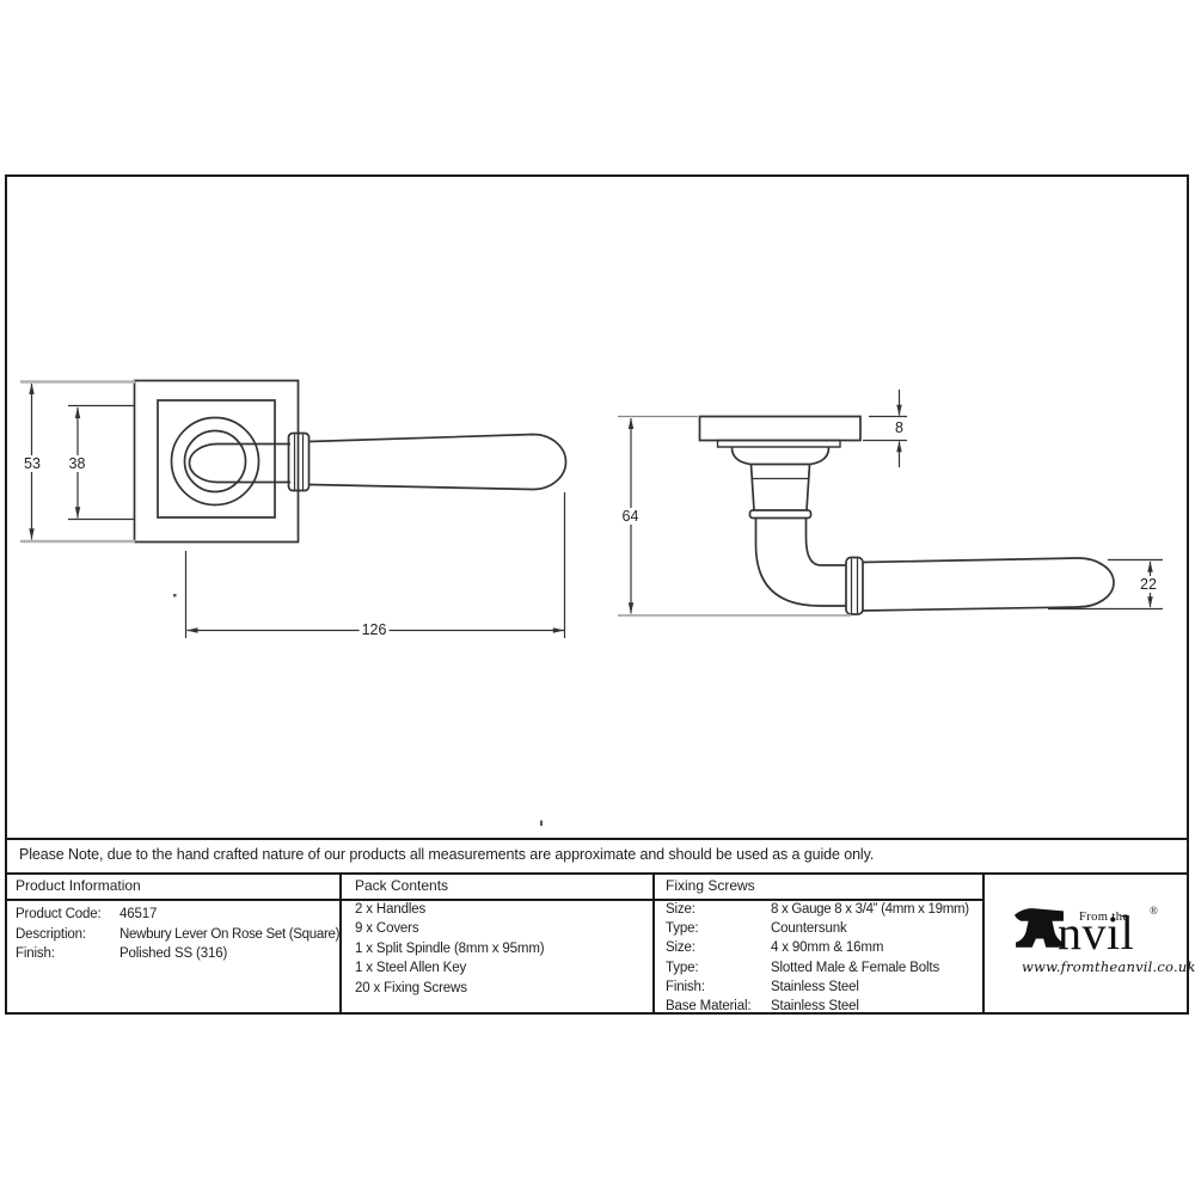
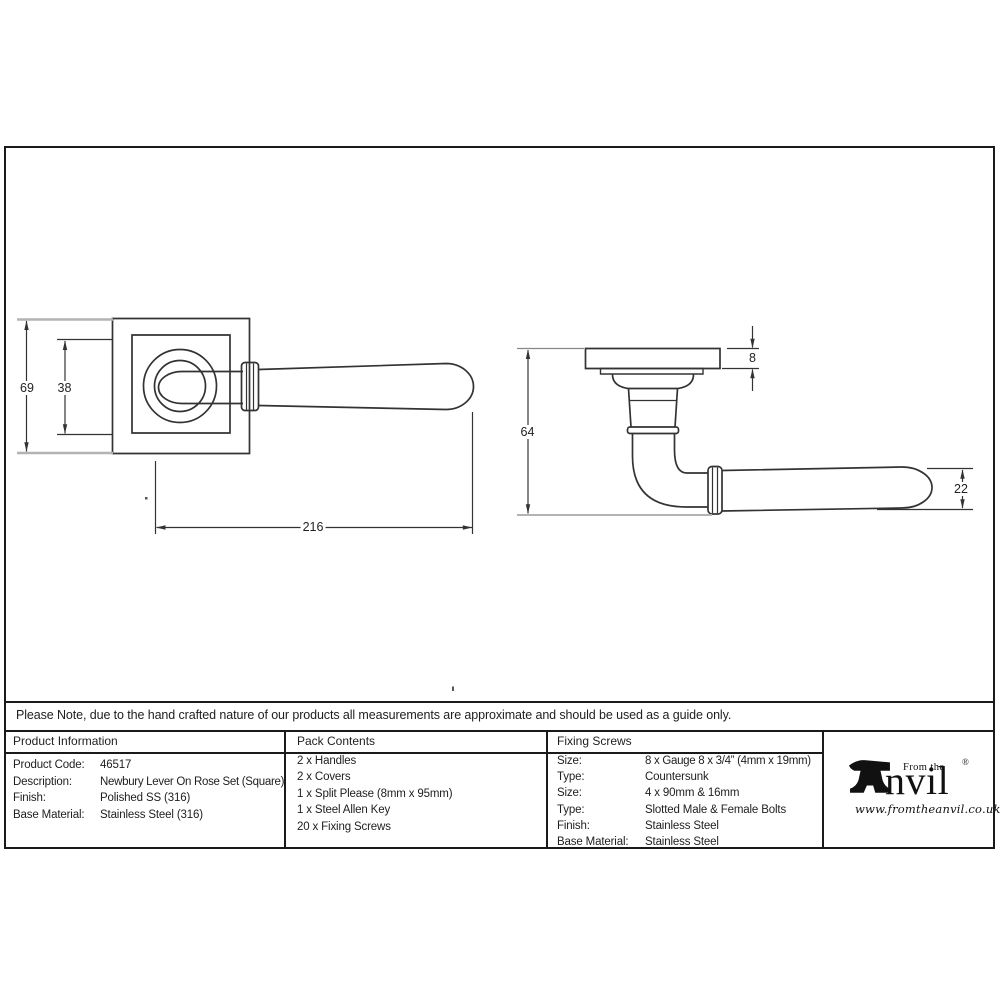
- 53
+ 69
  38
- 126
+ 216
  64
  8
  22
  Please Note, due to the hand crafted nature of our products all measurements are approximate and should be used as a guide only.
  Product Information
  Pack Contents
  Fixing Screws
  Product Code: 46517
  Description: Newbury Lever On Rose Set (Square)
  Finish: Polished SS (316)
+ Base Material: Stainless Steel (316)
  2 x Handles
- 9 x Covers
+ 2 x Covers
- 1 x Split Spindle (8mm x 95mm)
+ 1 x Split Please (8mm x 95mm)
  1 x Steel Allen Key
  20 x Fixing Screws
  Size: 8 x Gauge 8 x 3/4” (4mm x 19mm)
  Type: Countersunk
  Size: 4 x 90mm & 16mm
  Type: Slotted Male & Female Bolts
  Finish: Stainless Steel
  Base Material: Stainless Steel
  From the
  nvil
  ®
  www.fromtheanvil.co.uk
